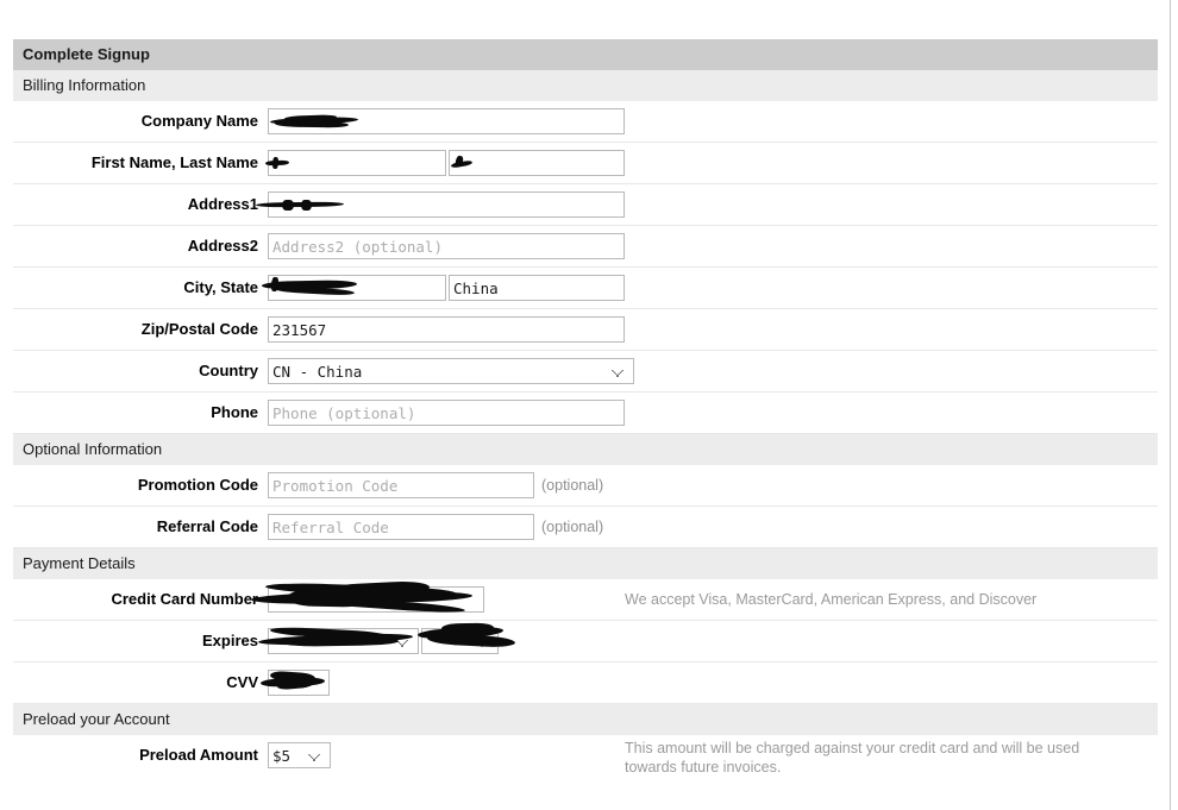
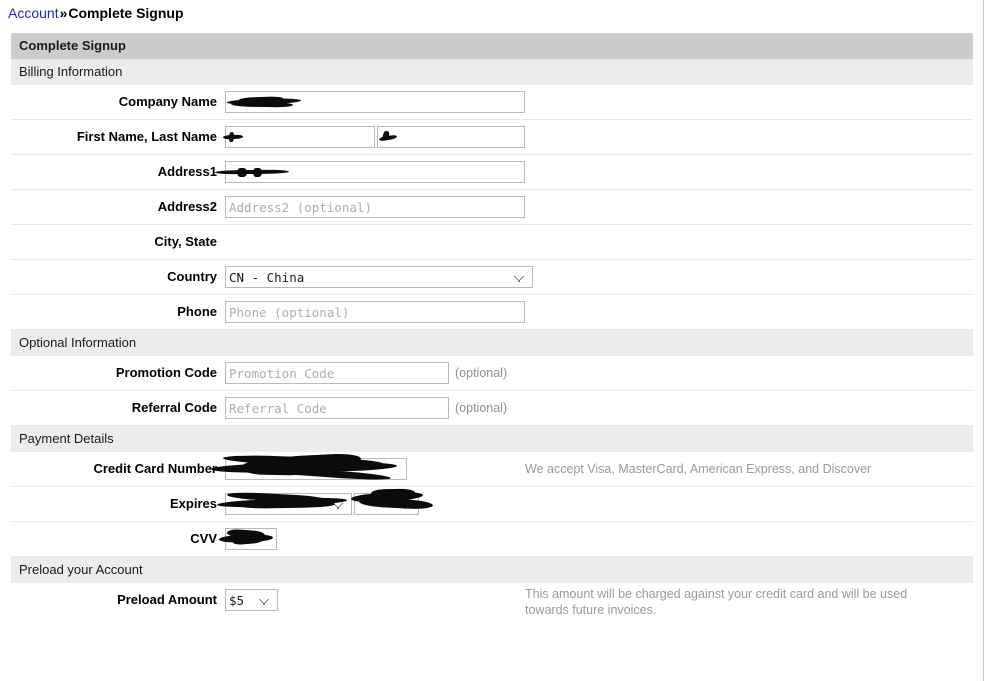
+ Account»Complete Signup
  Complete Signup
  Billing Information
  Company Name
  First Name, Last Name
  Address1
  Address2
  Address2 (optional)
  City, State
- China
- Zip/Postal Code
- 231567
  Country
  CN - China
  Phone
  Phone (optional)
  Optional Information
  Promotion Code
  Promotion Code
  (optional)
  Referral Code
  Referral Code
  (optional)
  Payment Details
  Credit Card Numbe
  We accept Visa, MasterCard, American Express, and Discover
  Expires
  CVV
  Preload your Account
  Preload Amount
  $5
  This amount will be charged against your credit card and will be used towards future invoices.
